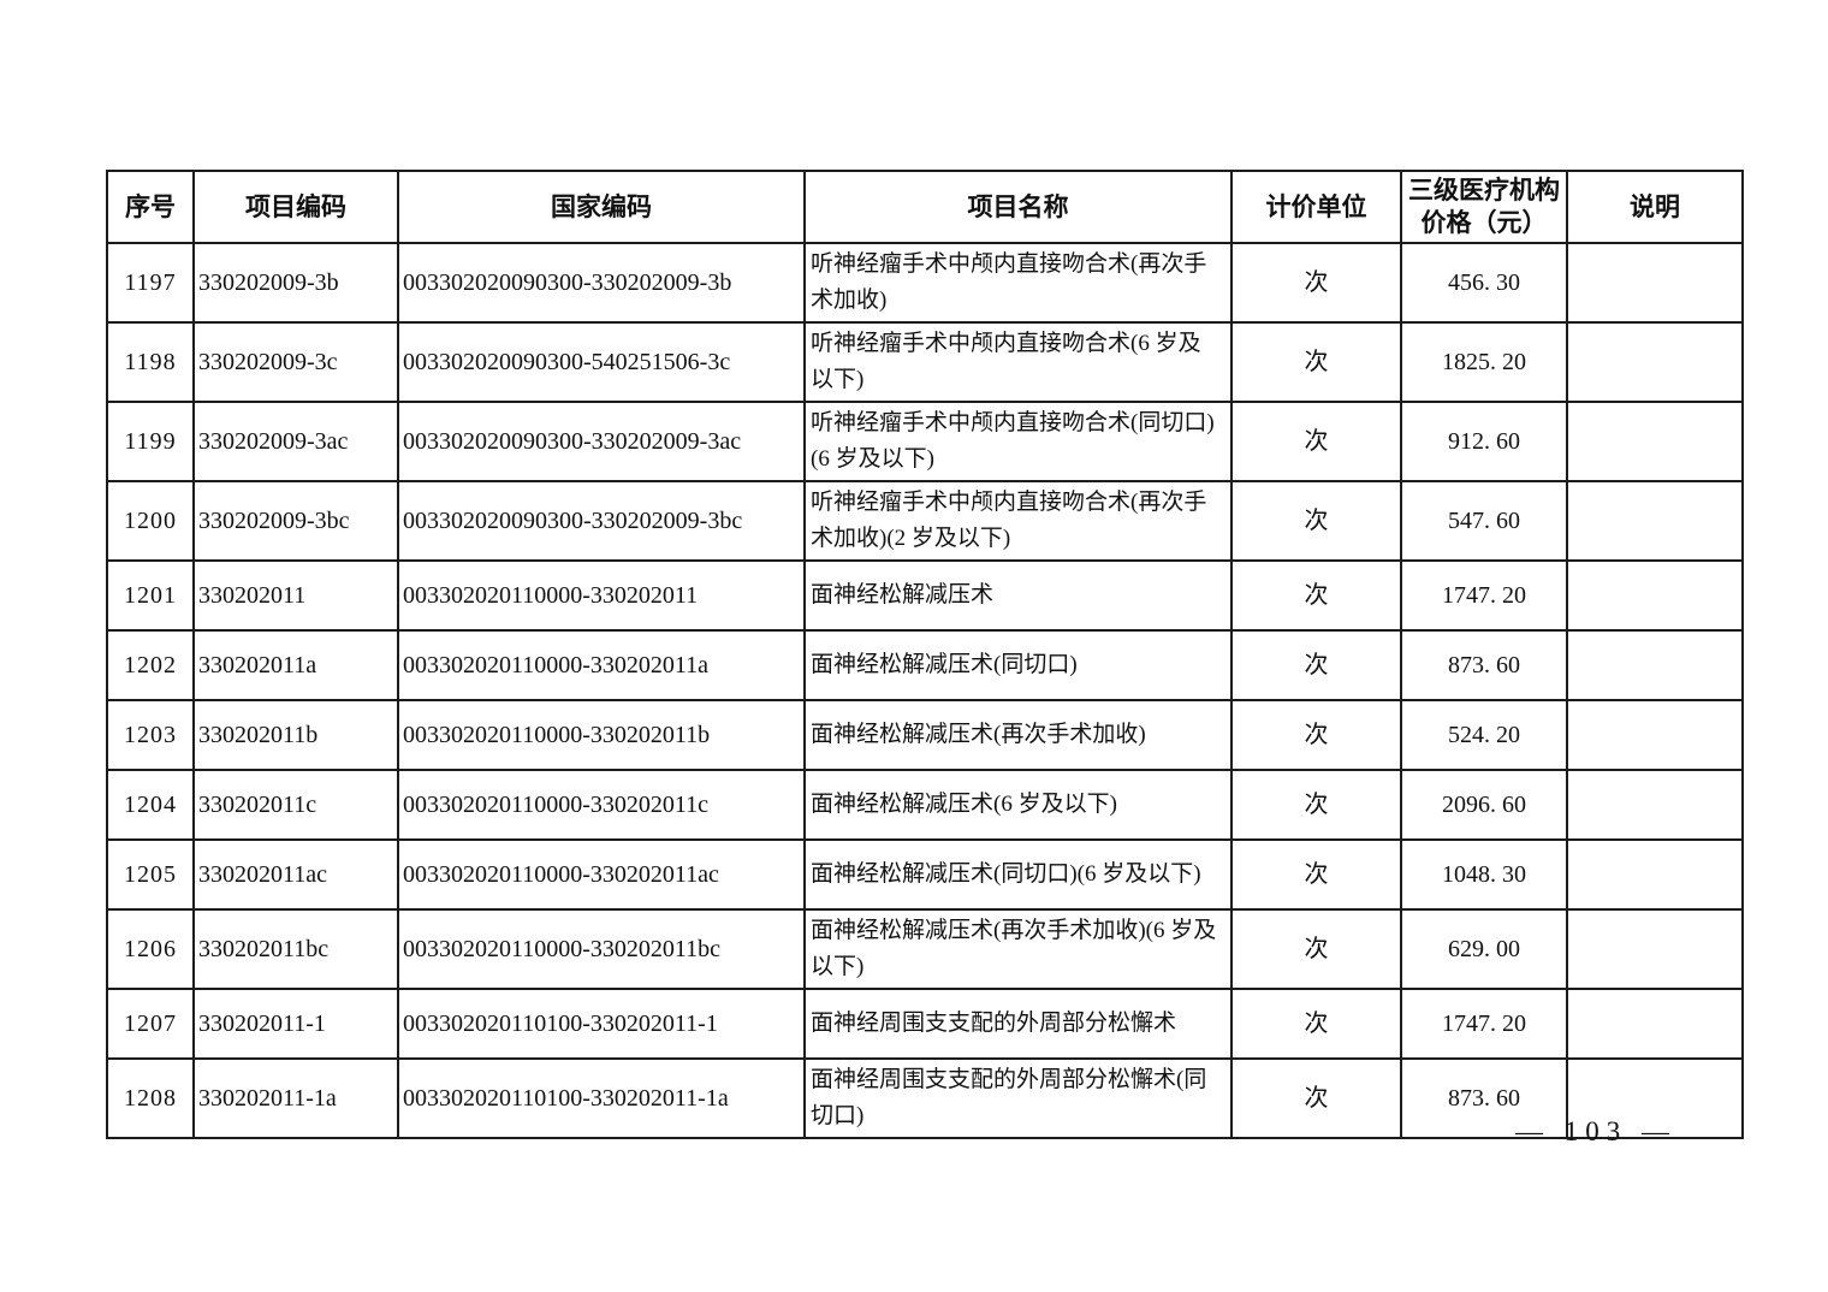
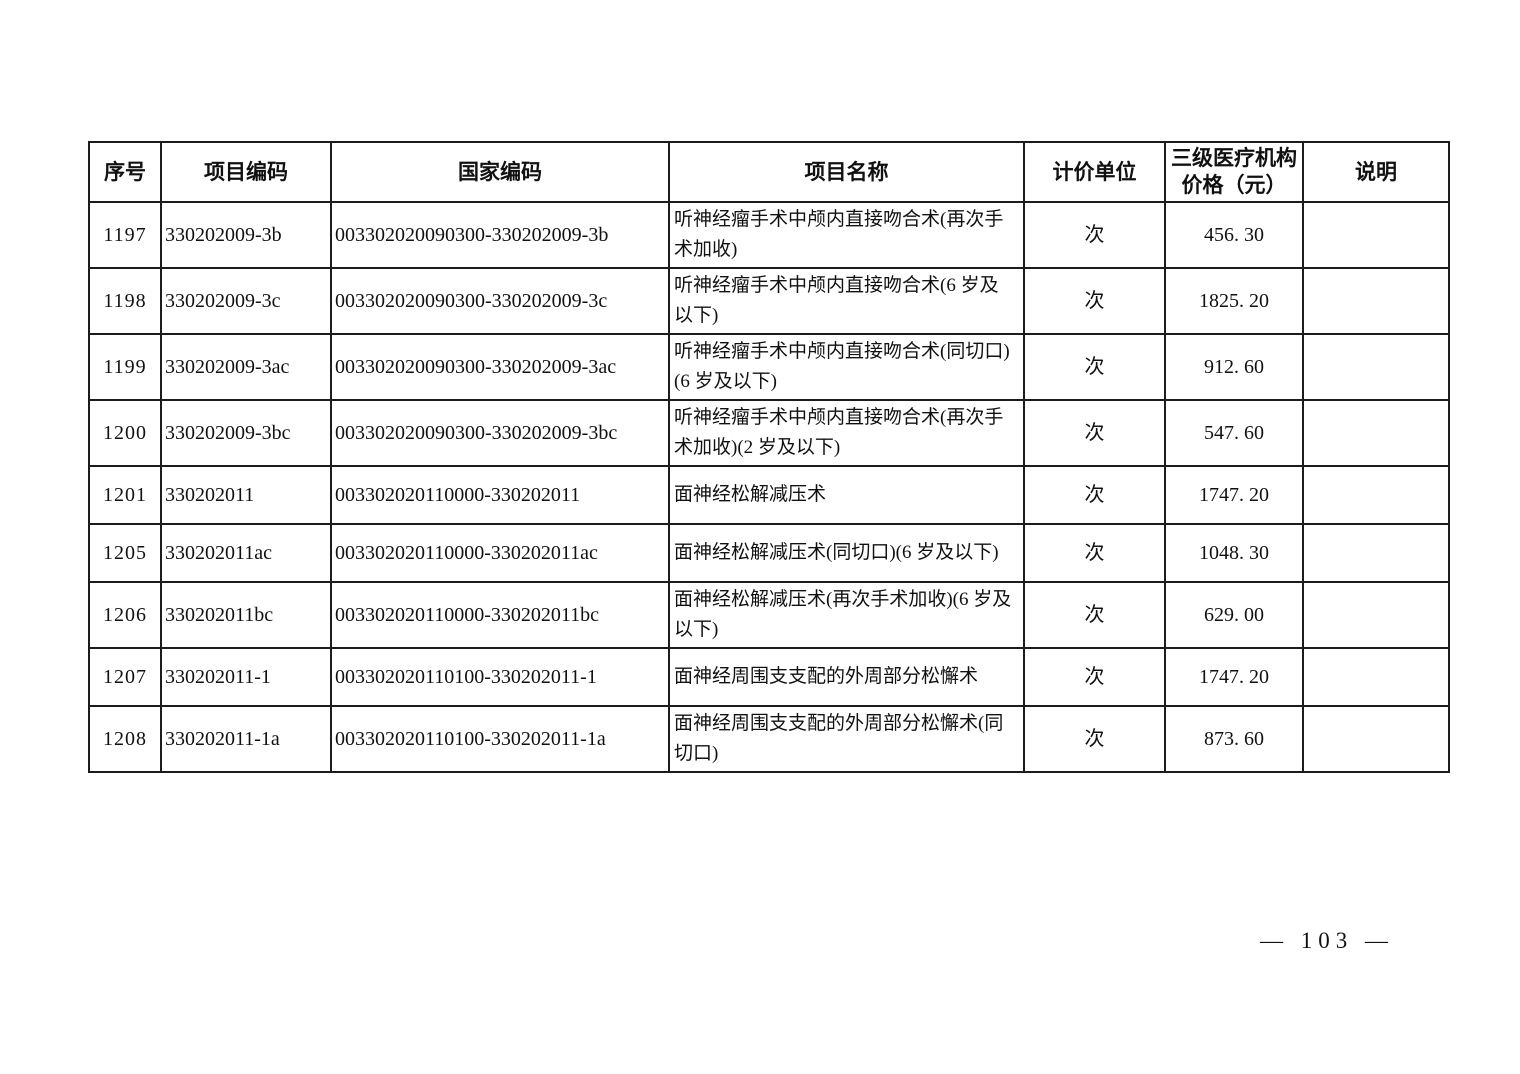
  序号	项目编码	国家编码	项目名称	计价单位	三级医疗机构价格（元）	说明
  1197	330202009-3b	003302020090300-330202009-3b	听神经瘤手术中颅内直接吻合术(再次手术加收)	次	456. 30
- 1198	330202009-3c	003302020090300-540251506-3c	听神经瘤手术中颅内直接吻合术(6 岁及以下)	次	1825. 20
+ 1198	330202009-3c	003302020090300-330202009-3c	听神经瘤手术中颅内直接吻合术(6 岁及以下)	次	1825. 20
  1199	330202009-3ac	003302020090300-330202009-3ac	听神经瘤手术中颅内直接吻合术(同切口)(6 岁及以下)	次	912. 60
  1200	330202009-3bc	003302020090300-330202009-3bc	听神经瘤手术中颅内直接吻合术(再次手术加收)(2 岁及以下)	次	547. 60
  1201	330202011	003302020110000-330202011	面神经松解减压术	次	1747. 20
- 1202	330202011a	003302020110000-330202011a	面神经松解减压术(同切口)	次	873. 60
- 1203	330202011b	003302020110000-330202011b	面神经松解减压术(再次手术加收)	次	524. 20
- 1204	330202011c	003302020110000-330202011c	面神经松解减压术(6 岁及以下)	次	2096. 60
  1205	330202011ac	003302020110000-330202011ac	面神经松解减压术(同切口)(6 岁及以下)	次	1048. 30
  1206	330202011bc	003302020110000-330202011bc	面神经松解减压术(再次手术加收)(6 岁及以下)	次	629. 00
  1207	330202011-1	003302020110100-330202011-1	面神经周围支支配的外周部分松懈术	次	1747. 20
  1208	330202011-1a	003302020110100-330202011-1a	面神经周围支支配的外周部分松懈术(同切口)	次	873. 60
  — 103 —
